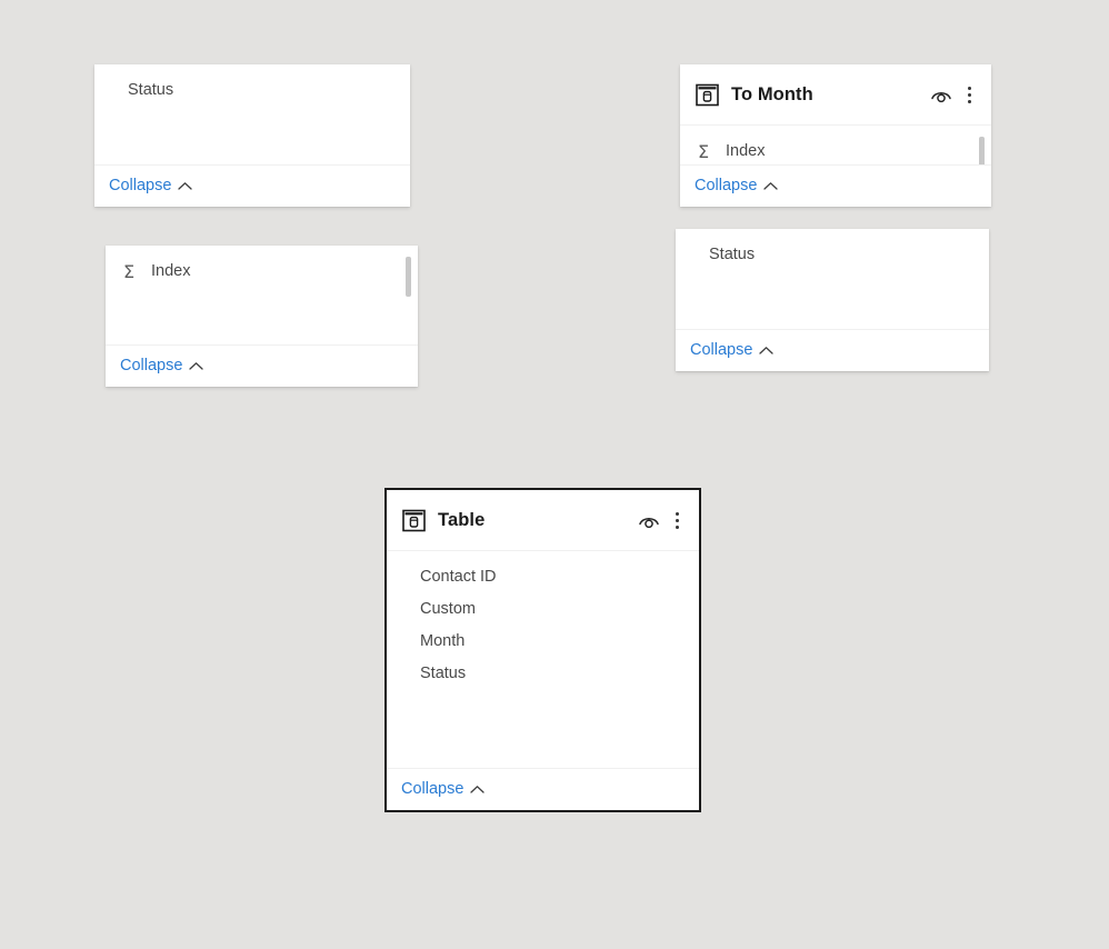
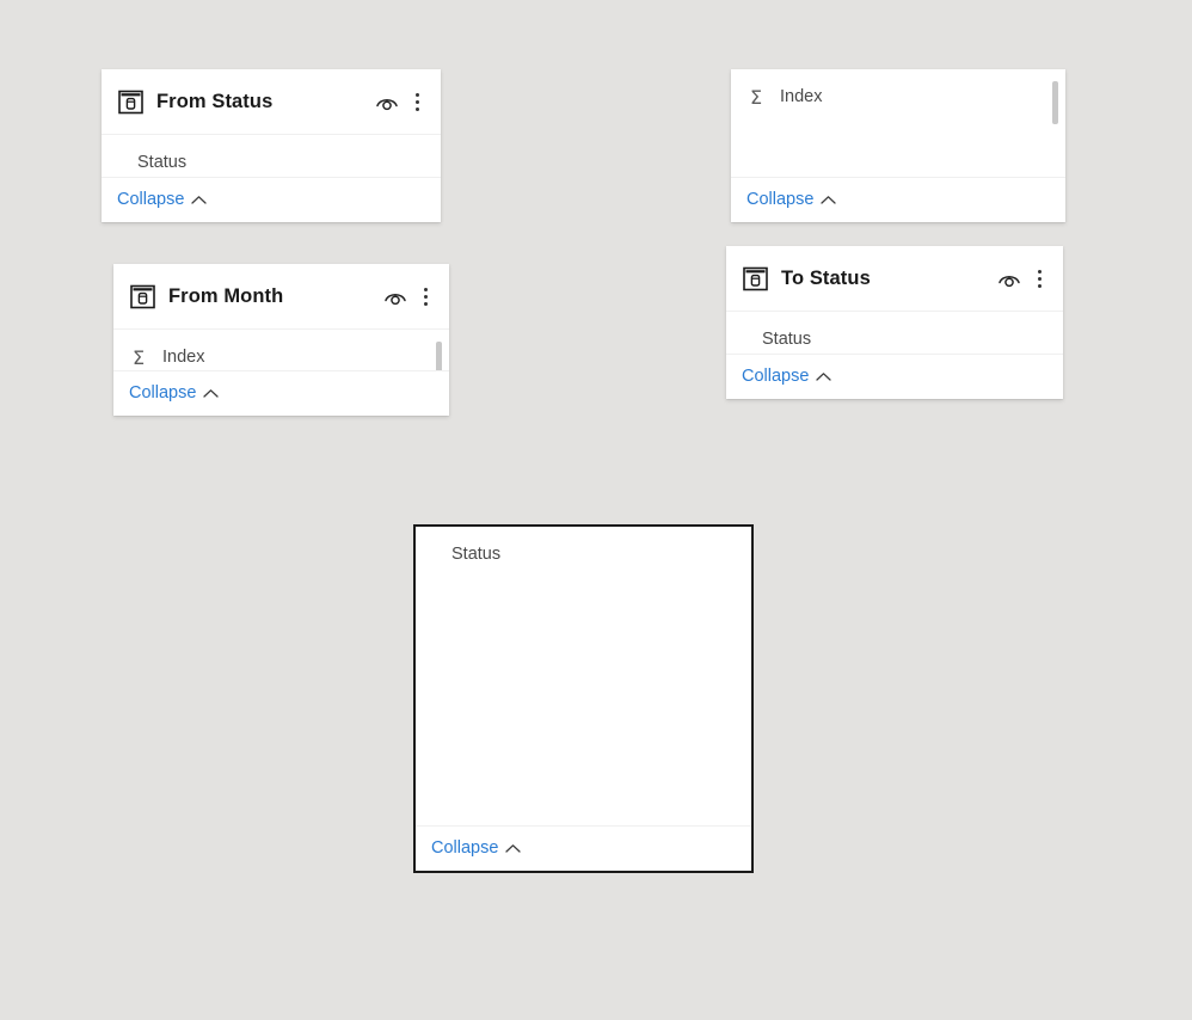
+ From Status
  Status
  Collapse
- To Month
  Σ
  Index
  Collapse
+ From Month
  Σ
  Index
  Collapse
+ To Status
  Status
  Collapse
- Table
- Contact ID
- Custom
- Month
  Status
  Collapse
